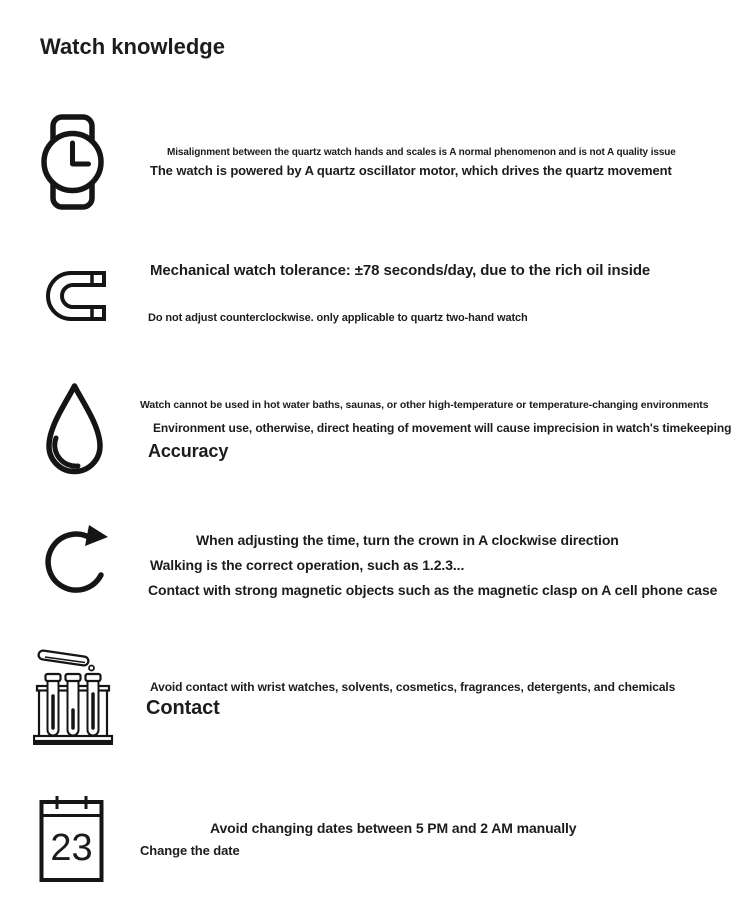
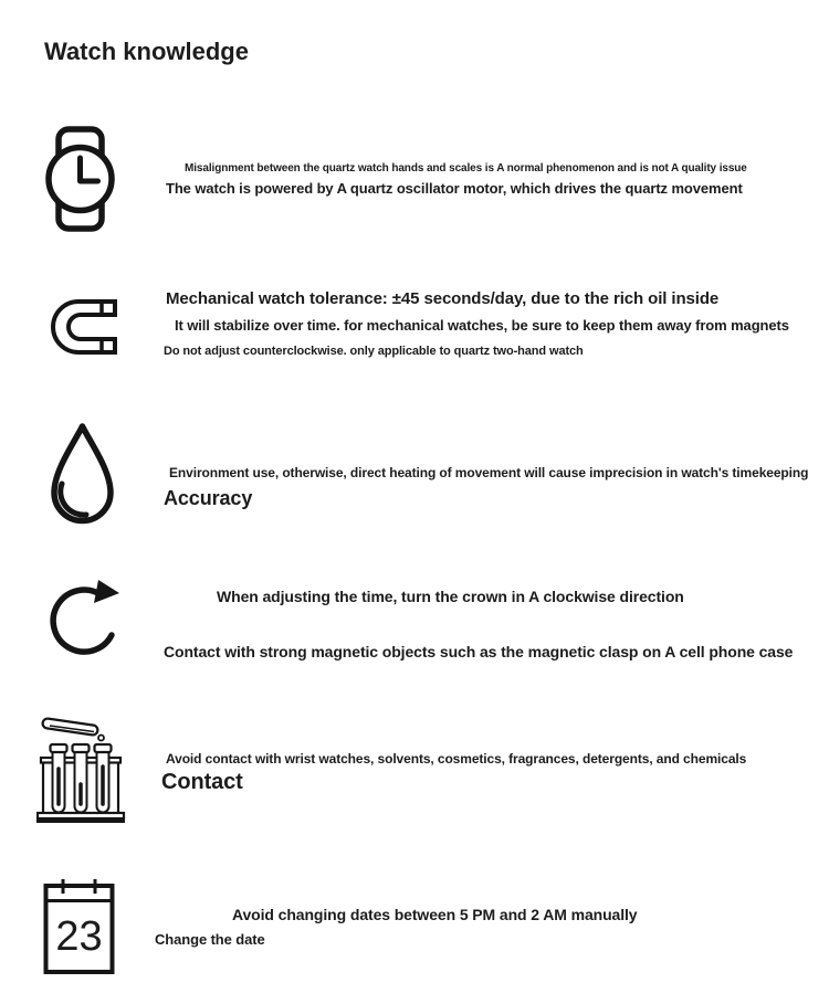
  Watch knowledge
  Misalignment between the quartz watch hands and scales is A normal phenomenon and is not A quality issue
  The watch is powered by A quartz oscillator motor, which drives the quartz movement
- Mechanical watch tolerance: ±78 seconds/day, due to the rich oil inside
+ Mechanical watch tolerance: ±45 seconds/day, due to the rich oil inside
+ It will stabilize over time. for mechanical watches, be sure to keep them away from magnets
  Do not adjust counterclockwise. only applicable to quartz two-hand watch
- Watch cannot be used in hot water baths, saunas, or other high-temperature or temperature-changing environments
  Environment use, otherwise, direct heating of movement will cause imprecision in watch's timekeeping
  Accuracy
  When adjusting the time, turn the crown in A clockwise direction
- Walking is the correct operation, such as 1.2.3...
  Contact with strong magnetic objects such as the magnetic clasp on A cell phone case
  Avoid contact with wrist watches, solvents, cosmetics, fragrances, detergents, and chemicals
  Contact
  23
  Avoid changing dates between 5 PM and 2 AM manually
  Change the date
